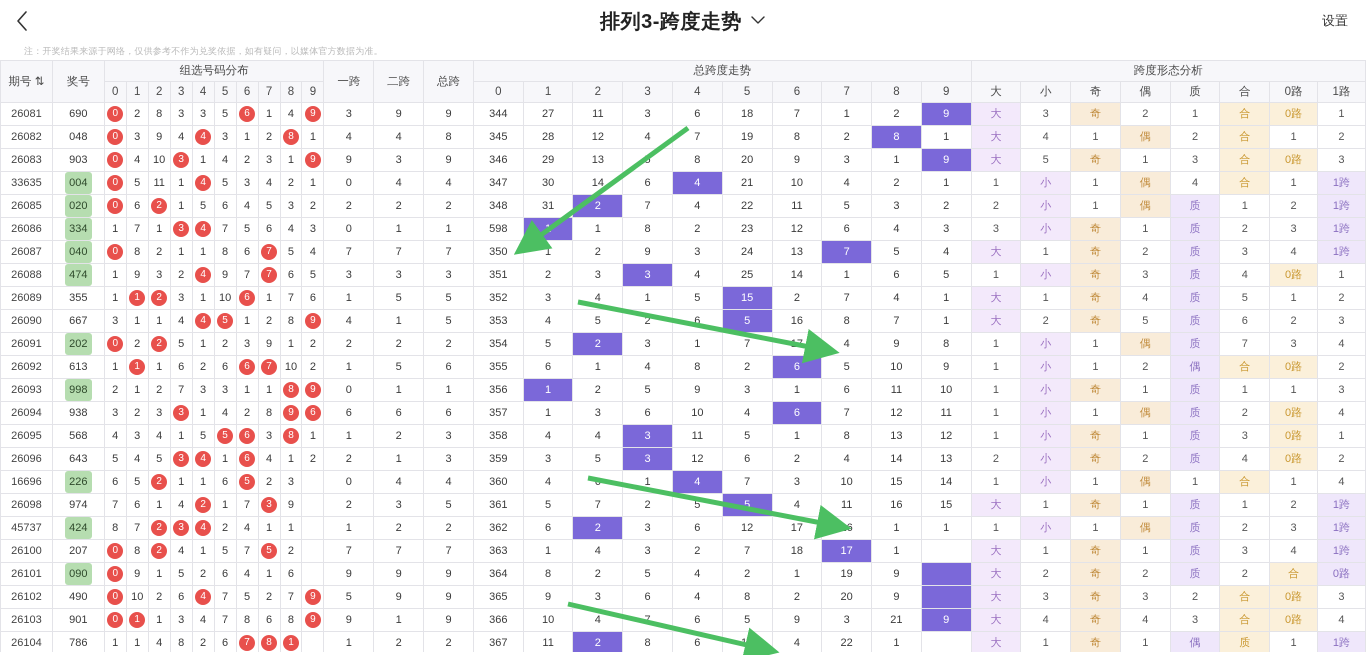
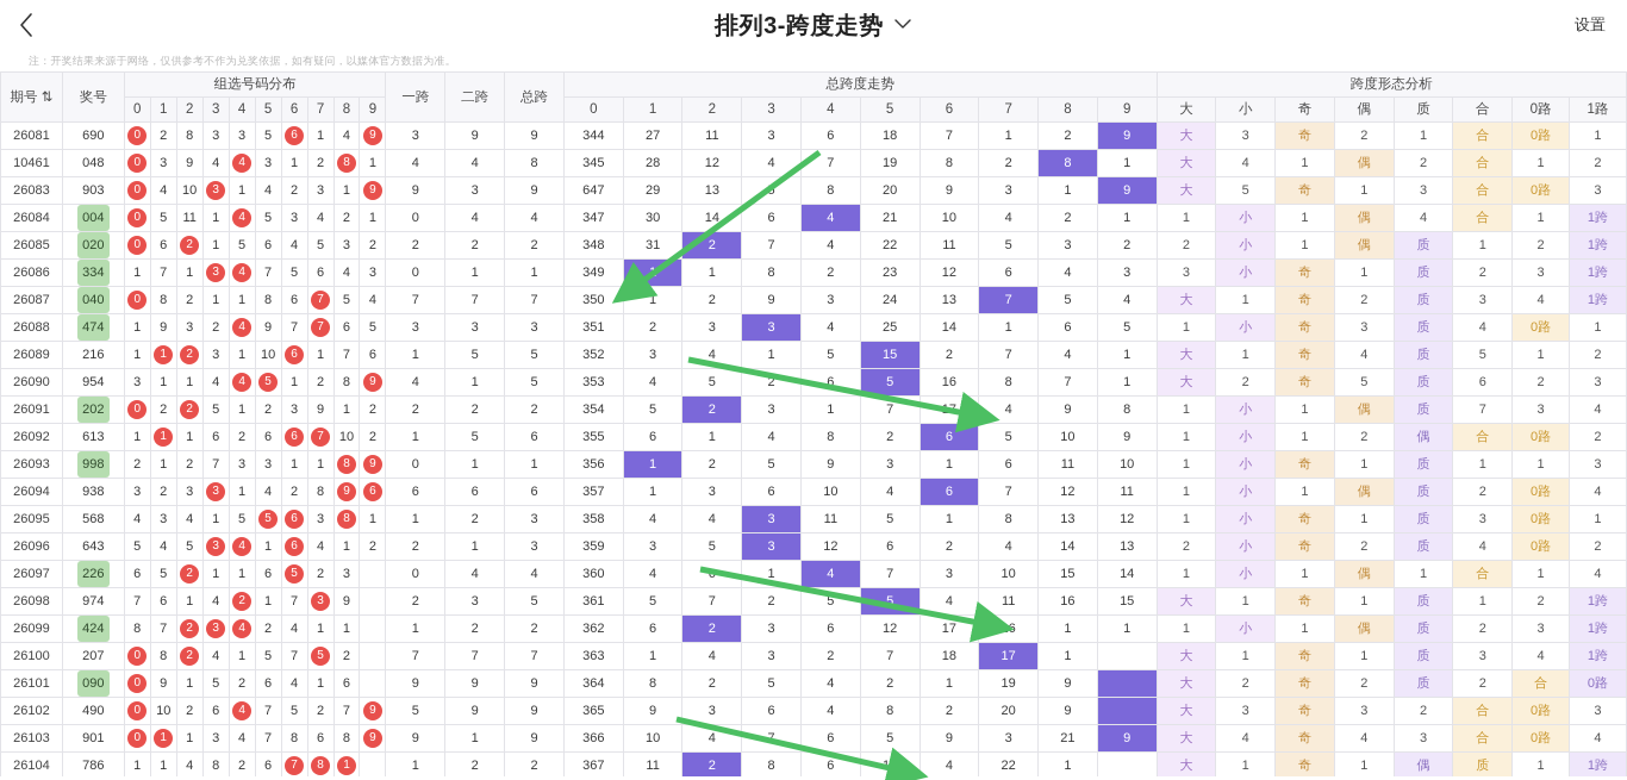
  排列3-跨度走势
  设置
  注：开奖结果来源于网络，仅供参考不作为兑奖依据，如有疑问，以媒体官方数据为准。
  期号 ⇅	奖号	组选号码分布	一跨	二跨	总跨	总跨度走势	跨度形态分析
  0	1	2	3	4	5	6	7	8	9	0	1	2	3	4	5	6	7	8	9	大	小	奇	偶	质	合	0路	1路
  26081	690	0	2	8	3	3	5	6	1	4	9	3	9	9	344	27	11	3	6	18	7	1	2	9	大	3	奇	2	1	合	0路	1
- 26082	048	0	3	9	4	4	3	1	2	8	1	4	4	8	345	28	12	4	7	19	8	2	8	1	大	4	1	偶	2	合	1	2
+ 10461	048	0	3	9	4	4	3	1	2	8	1	4	4	8	345	28	12	4	7	19	8	2	8	1	大	4	1	偶	2	合	1	2
- 26083	903	0	4	10	3	1	4	2	3	1	9	9	3	9	346	29	13		8	20	9	3	1	9	大	5	奇	1	3	合	0路	3
+ 26083	903	0	4	10	3	1	4	2	3	1	9	9	3	9	647	29	13		8	20	9	3	1	9	大	5	奇	1	3	合	0路	3
- 33635	004	0	5	11	1	4	5	3	4	2	1	0	4	4	347	30	14	6	4	21	10	4	2	1	1	小	1	偶	4	合	1	1跨
+ 26084	004	0	5	11	1	4	5	3	4	2	1	0	4	4	347	30	14	6	4	21	10	4	2	1	1	小	1	偶	4	合	1	1跨
  26085	020	0	6	2	1	5	6	4	5	3	2	2	2	2	348	31	2	7	4	22	11	5	3	2	2	小	1	偶	质	1	2	1跨
- 26086	334	1	7	1	3	4	7	5	6	4	3	0	1	1	598		1	8	2	23	12	6	4	3	3	小	奇	1	质	2	3	1跨
+ 26086	334	1	7	1	3	4	7	5	6	4	3	0	1	1	349		1	8	2	23	12	6	4	3	3	小	奇	1	质	2	3	1跨
  26087	040	0	8	2	1	1	8	6	7	5	4	7	7	7	350	1	2	9	3	24	13	7	5	4	大	1	奇	2	质	3	4	1跨
  26088	474	1	9	3	2	4	9	7	7	6	5	3	3	3	351	2	3	3	4	25	14	1	6	5	1	小	奇	3	质	4	0路	1
- 26089	355	1	1	2	3	1	10	6	1	7	6	1	5	5	352	3	4	1	5	15	2	7	4	1	大	1	奇	4	质	5	1	2
+ 26089	216	1	1	2	3	1	10	6	1	7	6	1	5	5	352	3	4	1	5	15	2	7	4	1	大	1	奇	4	质	5	1	2
- 26090	667	3	1	1	4	4	5	1	2	8	9	4	1	5	353	4	5	2	6	5	16	8	7	1	大	2	奇	5	质	6	2	3
+ 26090	954	3	1	1	4	4	5	1	2	8	9	4	1	5	353	4	5	2	6	5	16	8	7	1	大	2	奇	5	质	6	2	3
  26091	202	0	2	2	5	1	2	3	9	1	2	2	2	2	354	5	2	3	1	7		4	9	8	1	小	1	偶	质	7	3	4
  26092	613	1	1	1	6	2	6	6	7	10	2	1	5	6	355	6	1	4	8	2	6	5	10	9	1	小	1	2	偶	合	0路	2
  26093	998	2	1	2	7	3	3	1	1	8	9	0	1	1	356	1	2	5	9	3	1	6	11	10	1	小	奇	1	质	1	1	3
  26094	938	3	2	3	3	1	4	2	8	9	6	6	6	6	357	1	3	6	10	4	6	7	12	11	1	小	1	偶	质	2	0路	4
  26095	568	4	3	4	1	5	5	6	3	8	1	1	2	3	358	4	4	3	11	5	1	8	13	12	1	小	奇	1	质	3	0路	1
  26096	643	5	4	5	3	4	1	6	4	1	2	2	1	3	359	3	5	3	12	6	2	4	14	13	2	小	奇	2	质	4	0路	2
- 16696	226	6	5	2	1	1	6	5	2	3		0	4	4	360	4		1	4	7	3	10	15	14	1	小	1	偶	1	合	1	4
+ 26097	226	6	5	2	1	1	6	5	2	3		0	4	4	360	4		1	4	7	3	10	15	14	1	小	1	偶	1	合	1	4
  26098	974	7	6	1	4	2	1	7	3	9		2	3	5	361	5	7	2	5	5	4	11	16	15	大	1	奇	1	质	1	2	1跨
- 45737	424	8	7	2	3	4	2	4	1	1		1	2	2	362	6	2	3	6	12	17	16	1	1	1	小	1	偶	质	2	3	1跨
+ 26099	424	8	7	2	3	4	2	4	1	1		1	2	2	362	6	2	3	6	12	17	16	1	1	1	小	1	偶	质	2	3	1跨
  26100	207	0	8	2	4	1	5	7	5	2		7	7	7	363	1	4	3	2	7	18	17	1		大	1	奇	1	质	3	4	1跨
  26101	090	0	9	1	5	2	6	4	1	6		9	9	9	364	8	2	5	4	2	1	19	9		大	2	奇	2	质	2	合	0路
  26102	490	0	10	2	6	4	7	5	2	7	9	5	9	9	365	9	3	6	4	8	2	20	9		大	3	奇	3	2	合	0路	3
  26103	901	0	1	1	3	4	7	8	6	8	9	9	1	9	366	10	4		6	5	9	3	21	9	大	4	奇	4	3	合	0路	4
  26104	786	1	1	4	8	2	6	7	8	1		1	2	2	367	11	2	8	6		4	22	1		大	1	奇	1	偶	质	1	1跨
